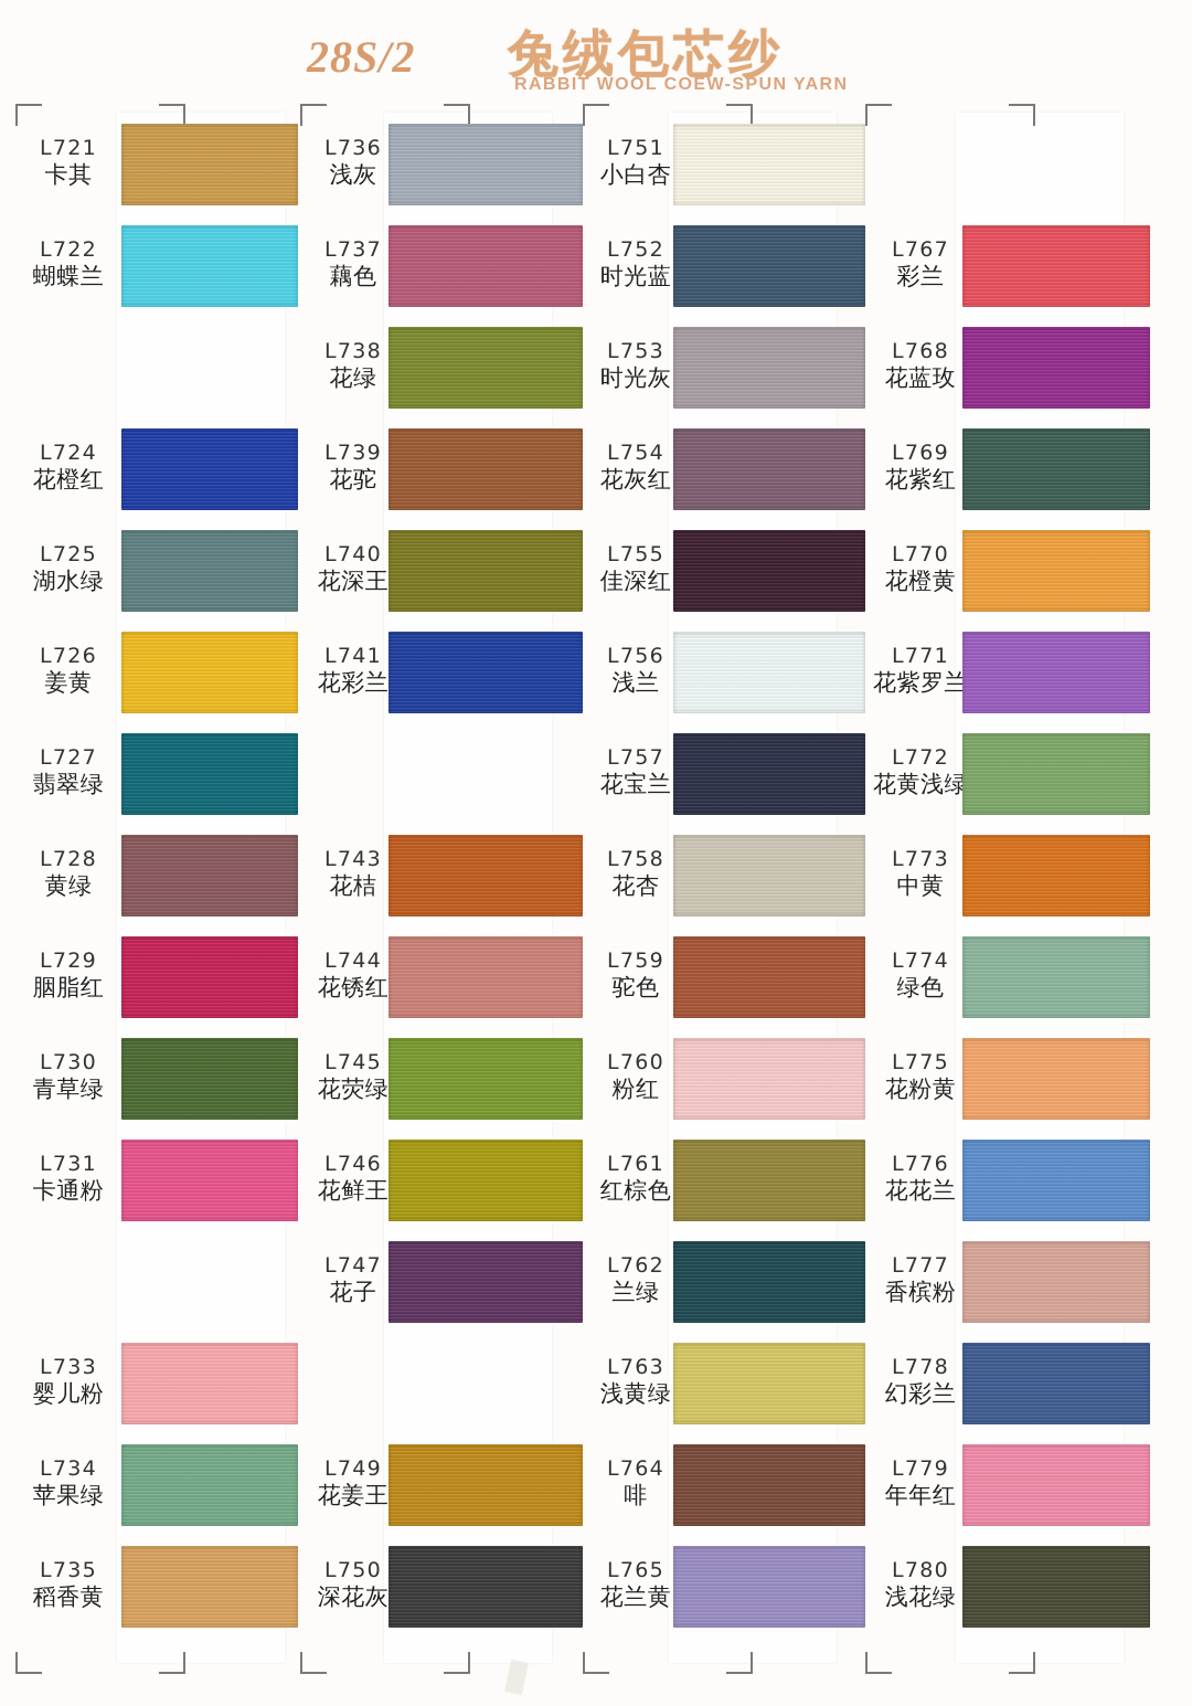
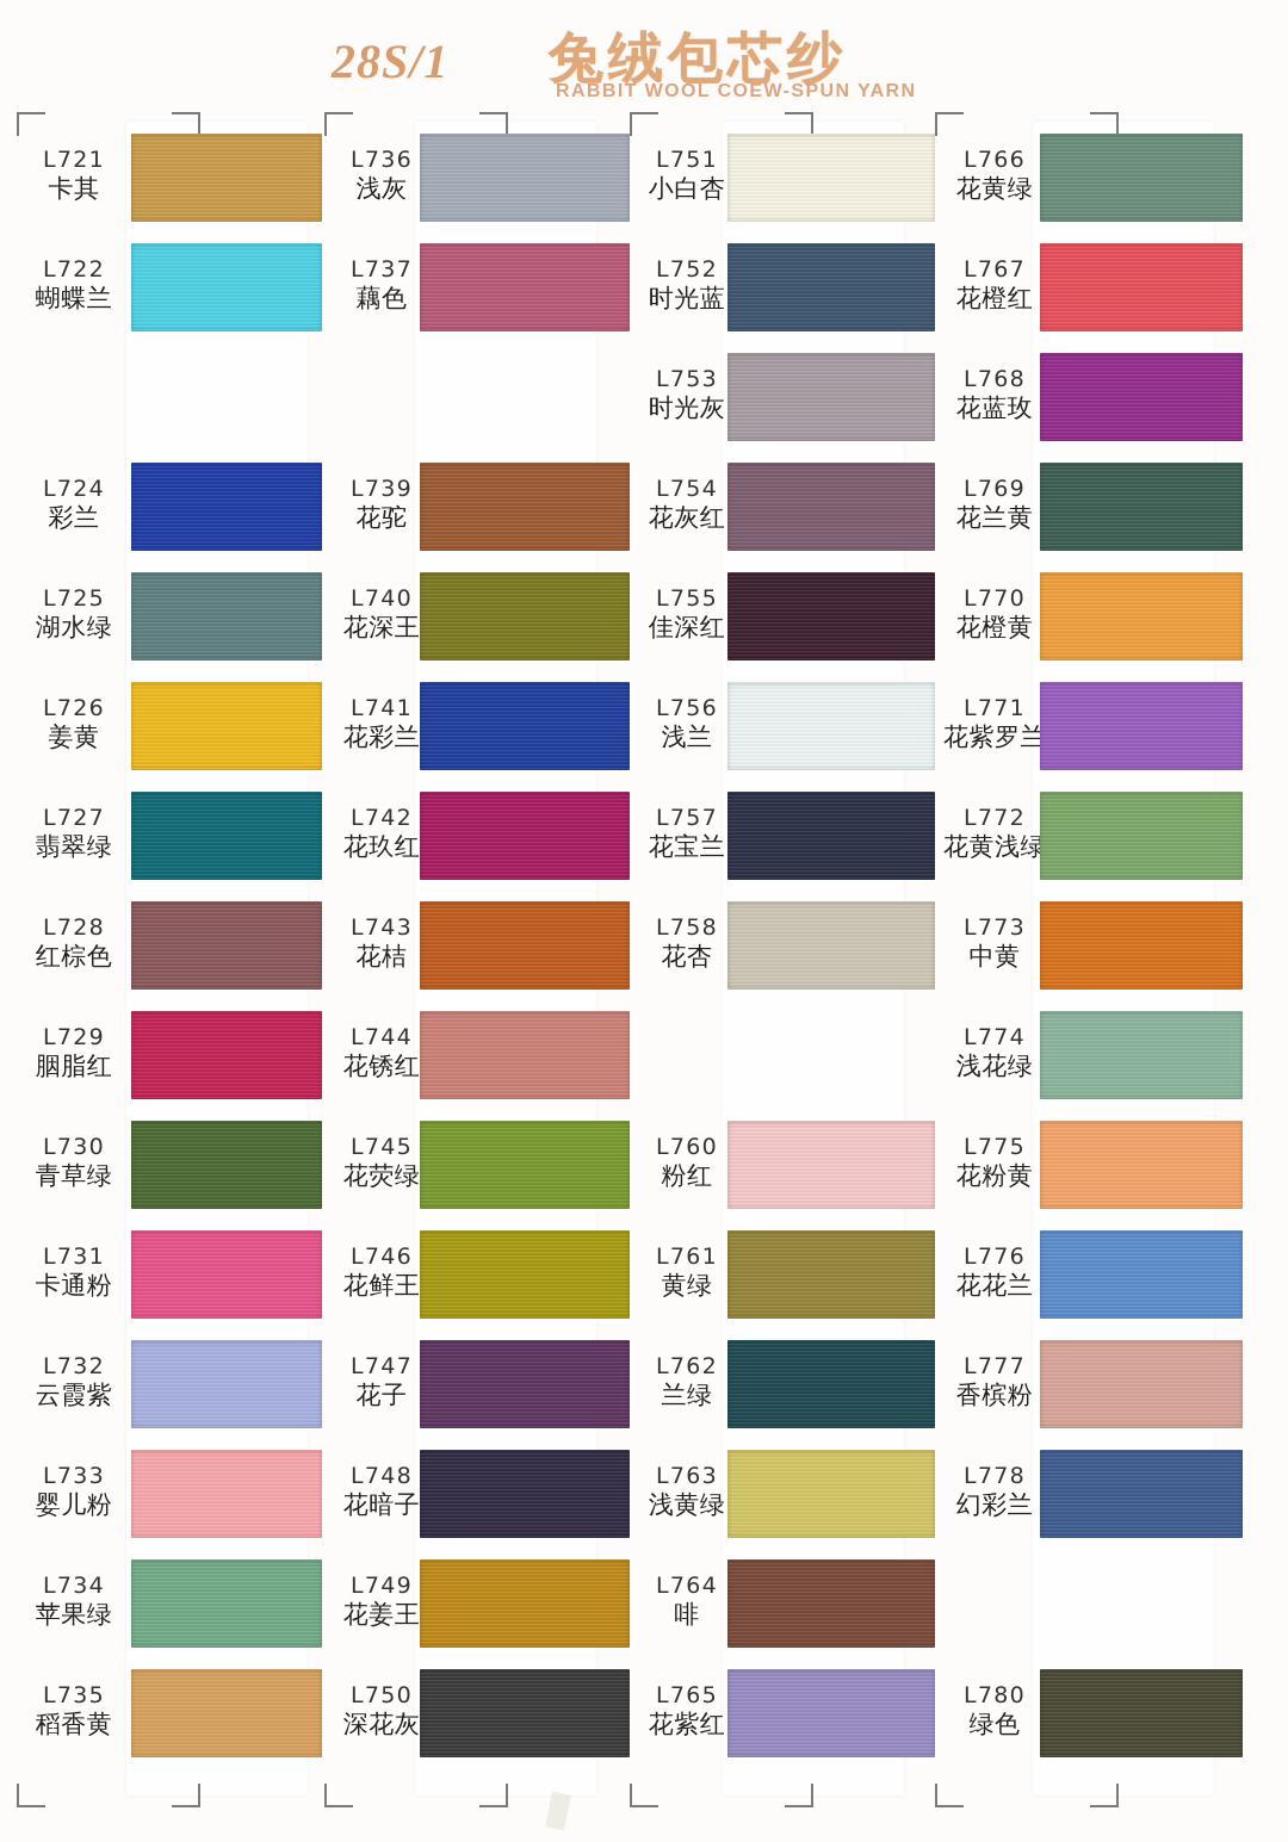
- 28S/2
+ 28S/1
  兔绒包芯纱
  RABBIT WOOL COEW-SPUN YARN
  L721
  卡其
  L722
  蝴蝶兰
  L724
- 花橙红
+ 彩兰
  L725
  湖水绿
  L726
  姜黄
  L727
  翡翠绿
  L728
- 黄绿
+ 红棕色
  L729
  胭脂红
  L730
  青草绿
  L731
  卡通粉
+ L732
+ 云霞紫
  L733
  婴儿粉
  L734
  苹果绿
  L735
  稻香黄
  L736
  浅灰
  L737
  藕色
- L738
- 花绿
  L739
  花驼
  L740
  花深王
  L741
  花彩兰
+ L742
+ 花玖红
  L743
  花桔
  L744
  花锈红
  L745
  花荧绿
  L746
  花鲜王
  L747
  花子
+ L748
+ 花暗子
  L749
  花姜王
  L750
  深花灰
  L751
  小白杏
  L752
  时光蓝
  L753
  时光灰
  L754
  花灰红
  L755
  佳深红
  L756
  浅兰
  L757
  花宝兰
  L758
  花杏
- L759
- 驼色
  L760
  粉红
  L761
- 红棕色
+ 黄绿
  L762
  兰绿
  L763
  浅黄绿
  L764
  啡
  L765
- 花兰黄
+ 花紫红
+ L766
+ 花黄绿
  L767
- 彩兰
+ 花橙红
  L768
  花蓝玫
  L769
- 花紫红
+ 花兰黄
  L770
  花橙黄
  L771
  花紫罗兰
  L772
  花黄浅绿
  L773
  中黄
  L774
- 绿色
+ 浅花绿
  L775
  花粉黄
  L776
  花花兰
  L777
  香槟粉
  L778
  幻彩兰
- L779
- 年年红
  L780
- 浅花绿
+ 绿色
